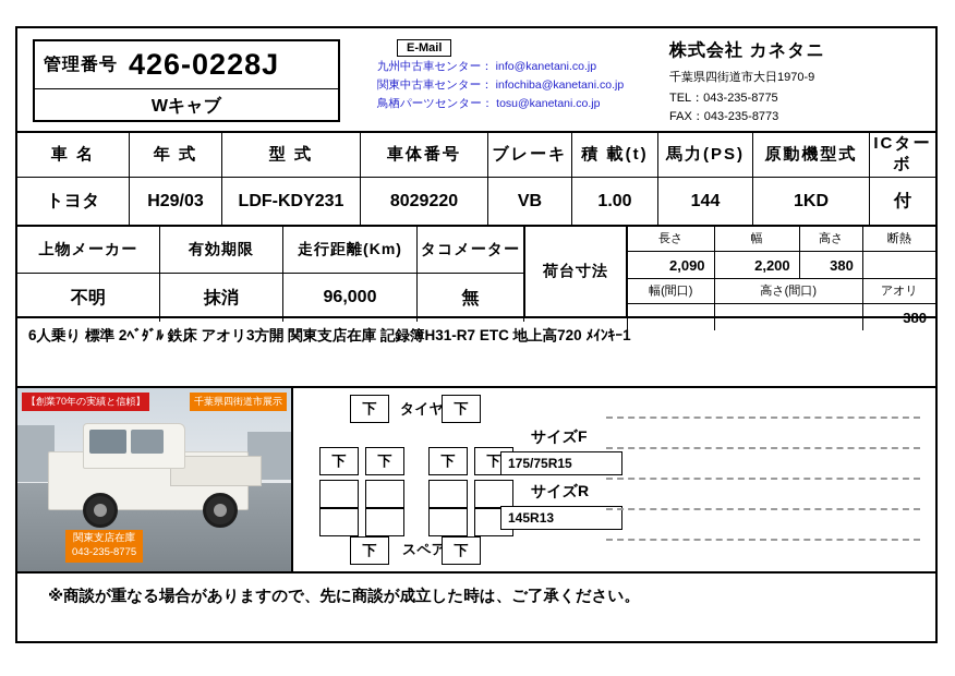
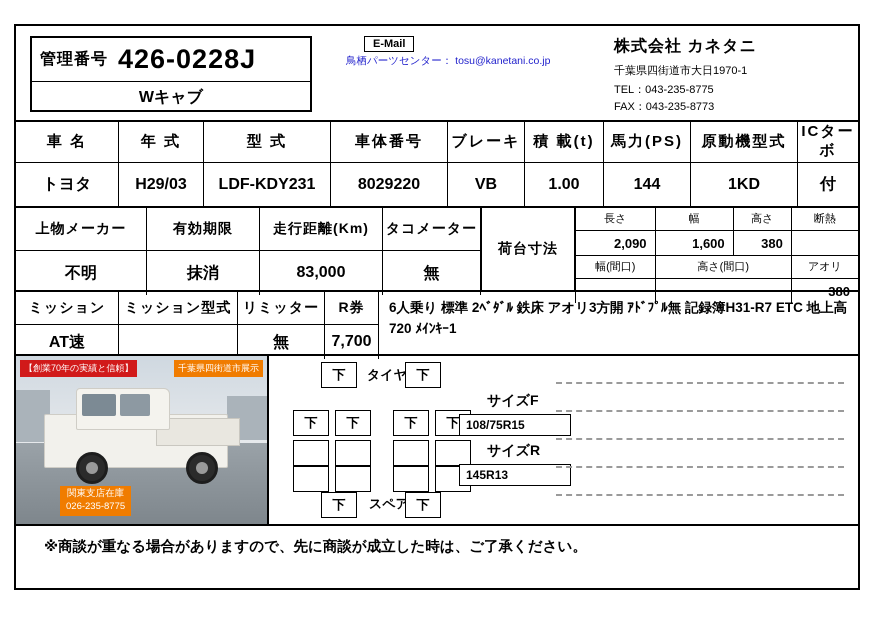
  管理番号
  426-0228J
  Wキャブ
  E-Mail
- 九州中古車センター： info@kanetani.co.jp
- 関東中古車センター： infochiba@kanetani.co.jp
  鳥栖パーツセンター： tosu@kanetani.co.jp
  株式会社 カネタニ
- 千葉県四街道市大日1970-9
+ 千葉県四街道市大日1970-1
  TEL：043-235-8775
  FAX：043-235-8773
  車 名	年 式	型 式	車体番号	ブレーキ	積 載(t)	馬力(PS)	原動機型式	ICターボ
  トヨタ	H29/03	LDF-KDY231	8029220	VB	1.00	144	1KD	付
  上物メーカー	有効期限	走行距離(Km)	タコメーター
- 不明	抹消	96,000	無
+ 不明	抹消	83,000	無
  荷台寸法
  長さ	幅	高さ	断熱
- 2,090	2,200	380
+ 2,090	1,600	380
  幅(間口)	高さ(間口)	アオリ
  		380
+ ミッション	ミッション型式	リミッター	R券
+ AT速		無	7,700
- 6人乗り 標準 2ﾍﾞﾀﾞﾙ 鉄床 アオリ3方開 関東支店在庫 記録簿H31-R7 ETC 地上高720 ﾒｲﾝｷｰ1
+ 6人乗り 標準 2ﾍﾞﾀﾞﾙ 鉄床 アオリ3方開 ｱﾄﾞﾌﾟﾙ無 記録簿H31-R7 ETC 地上高720 ﾒｲﾝｷｰ1
  【創業70年の実績と信頼】
  千葉県四街道市展示
  関東支店在庫
- 043-235-8775
+ 026-235-8775
  タイヤ
  スペア
  下
  下
  下
  下
  下
  下
  下
  下
  サイズF
- 175/75R15
+ 108/75R15
  サイズR
  145R13
  ※商談が重なる場合がありますので、先に商談が成立した時は、ご了承ください。
